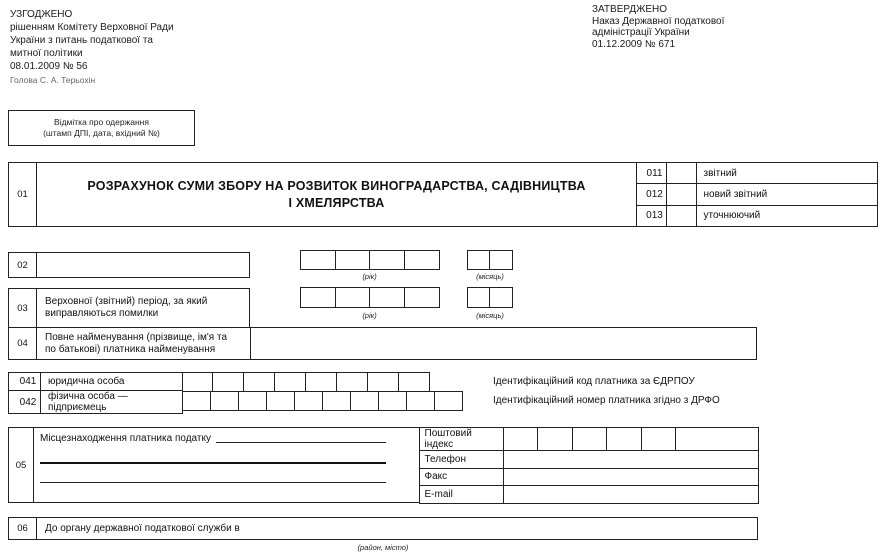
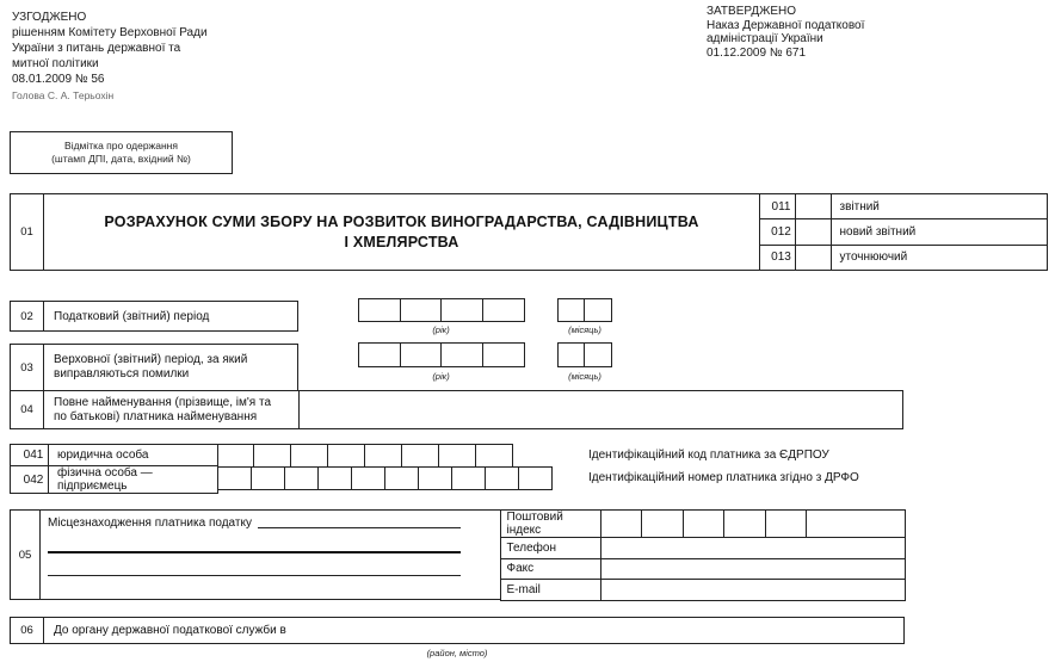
  УЗГОДЖЕНО
  рішенням Комітету Верховної Ради
- України з питань податкової та
+ України з питань державної та
  митної політики
  08.01.2009 № 56
  Голова С. А. Терьохін
  ЗАТВЕРДЖЕНО
  Наказ Державної податкової
  адміністрації України
  01.12.2009 № 671
  Відмітка про одержання
  (штамп ДПІ, дата, вхідний №)
  01
  РОЗРАХУНОК СУМИ ЗБОРУ НА РОЗВИТОК ВИНОГРАДАРСТВА, САДІВНИЦТВА
  І ХМЕЛЯРСТВА
  011		звітний
  012		новий звітний
  013		уточнюючий
  02
+ Податковий (звітний) період
  (рік)
  (місяць)
  03
  Верховної (звітний) період, за який
  виправляються помилки
  (рік)
  (місяць)
  04
  Повне найменування (прізвище, ім'я та
  по батькові) платника найменування
  041	юридична особа
  042	фізична особа — підприємець
  Ідентифікаційний код платника за ЄДРПОУ
  Ідентифікаційний номер платника згідно з ДРФО
  05
  Місцезнаходження платника податку
  Поштовий індекс
  Телефон
  Факс
  E-mail
  06
  До органу державної податкової служби в
  (район, місто)
